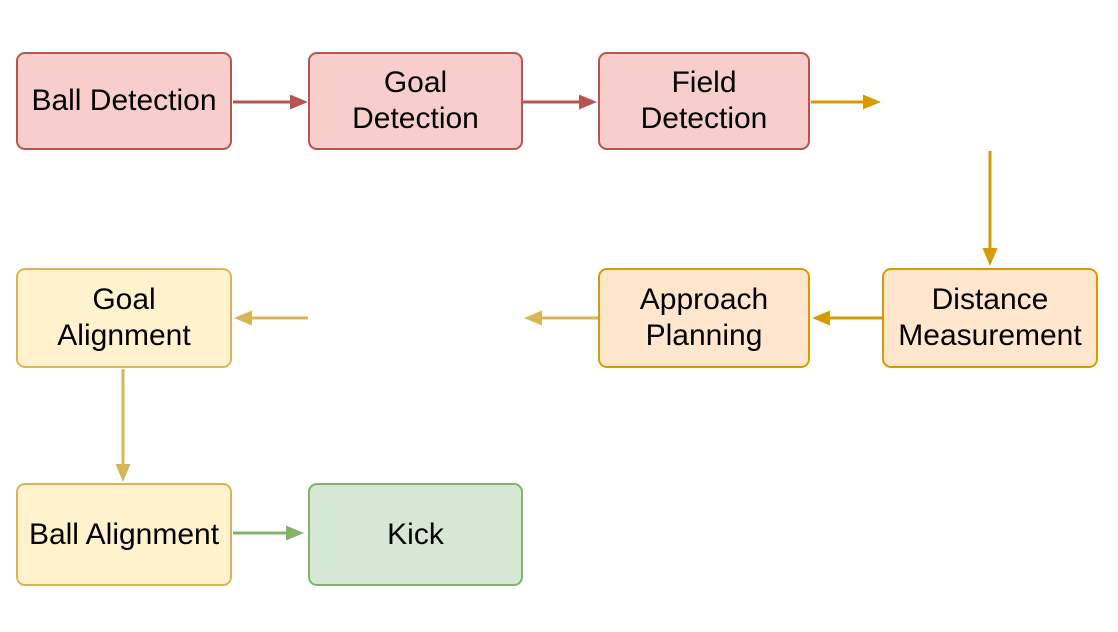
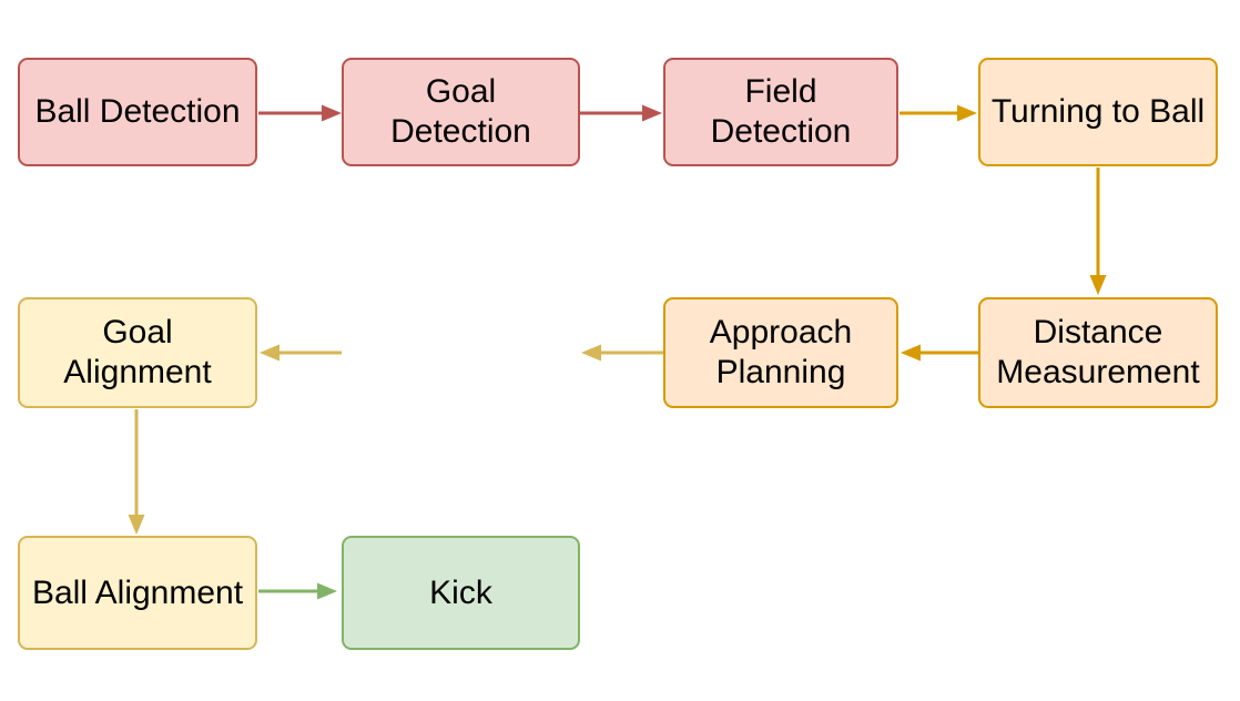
  Ball Detection
  Goal
  Detection
  Field
  Detection
+ Turning to Ball
  Goal
  Alignment
  Approach
  Planning
  Distance
  Measurement
  Ball Alignment
  Kick
